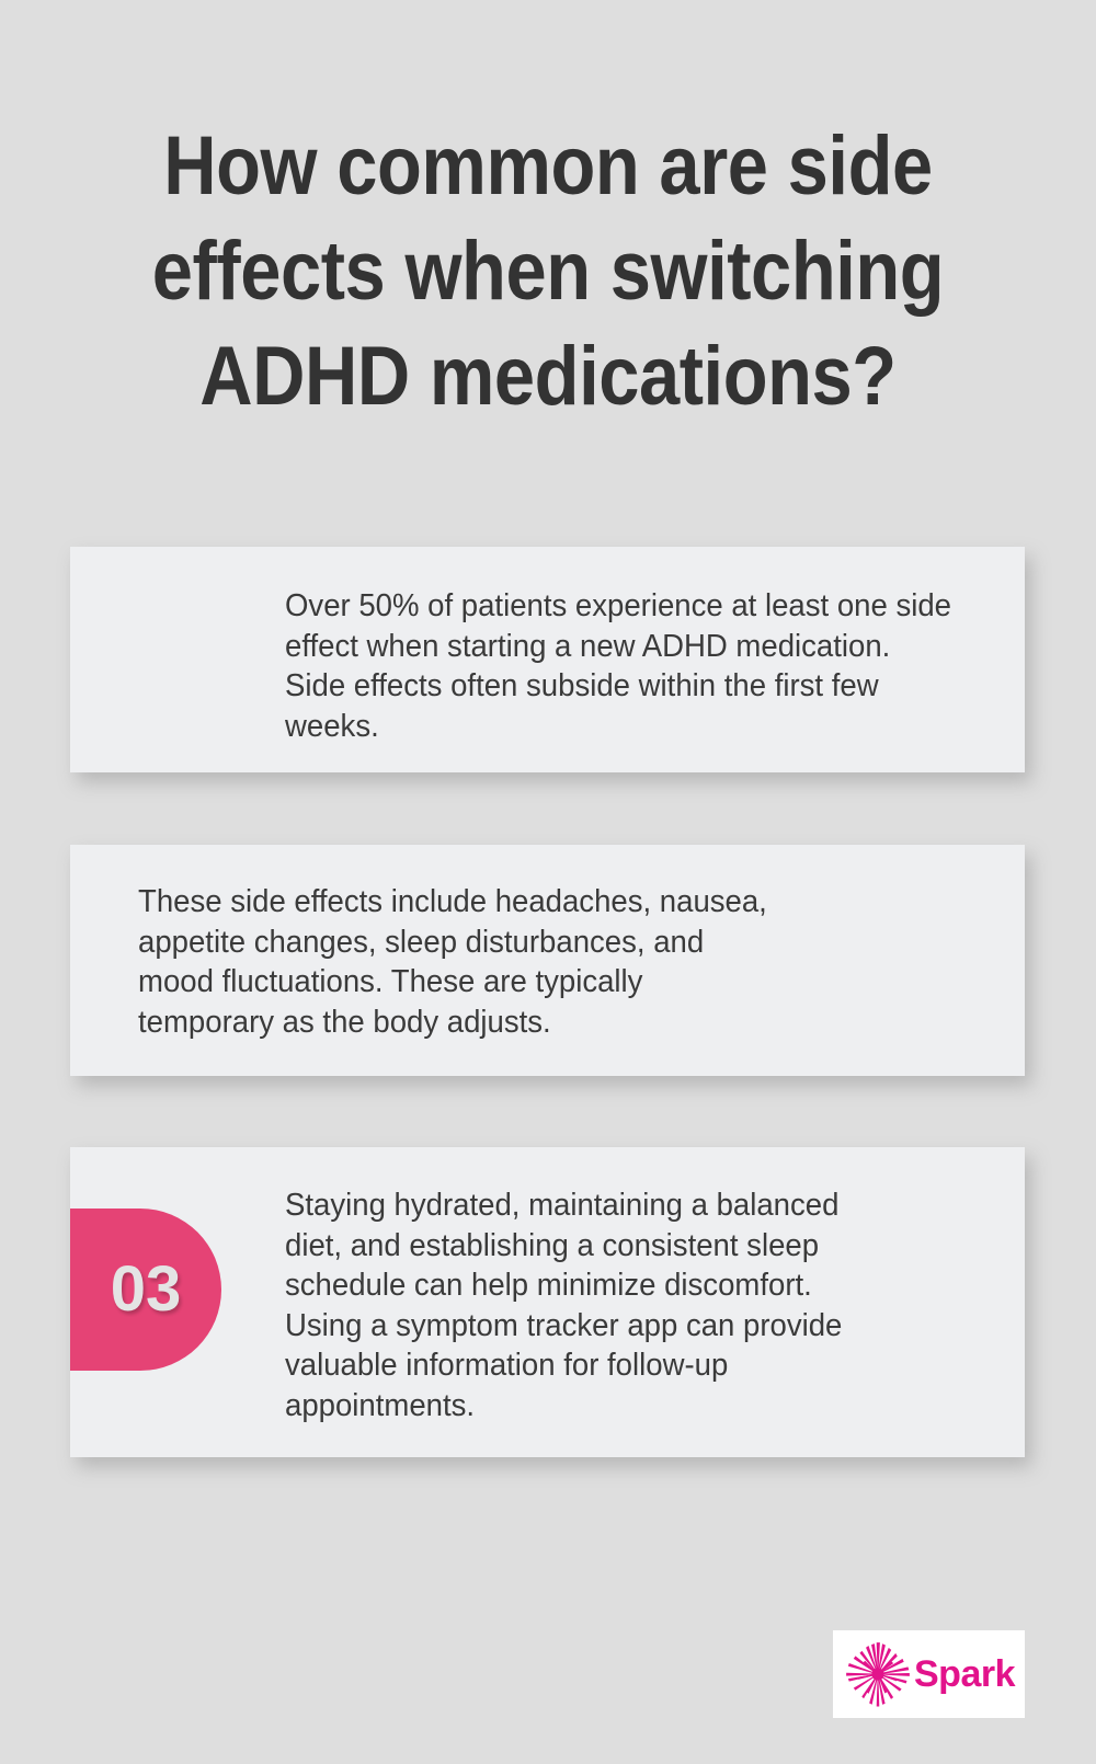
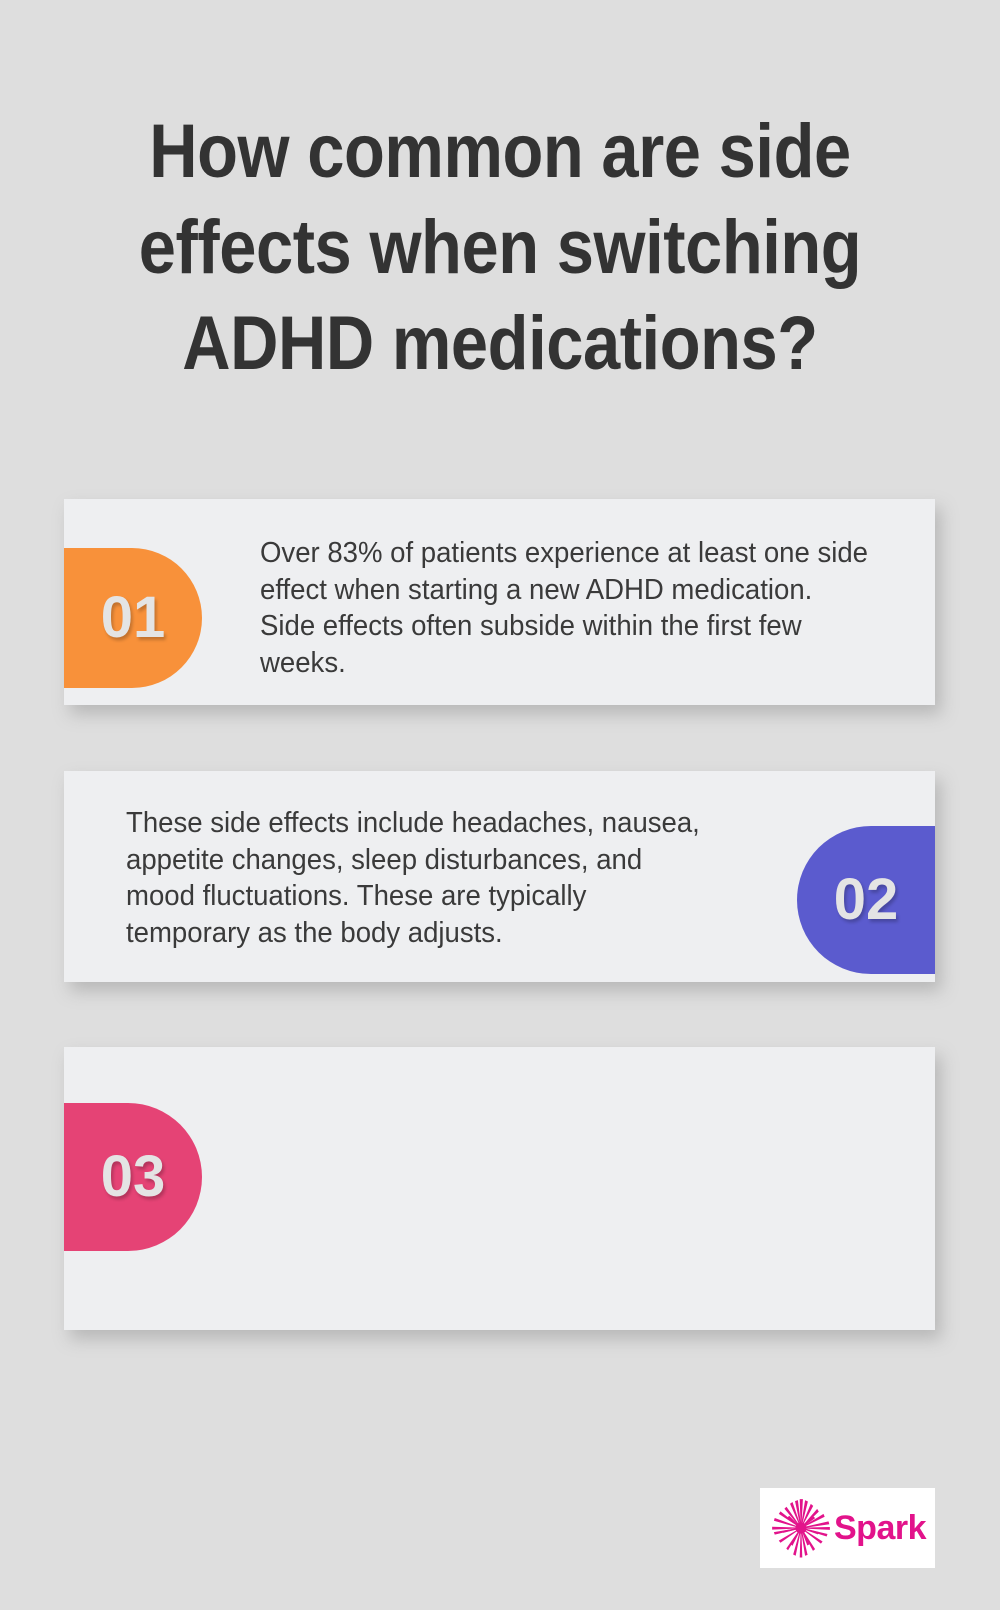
  How common are side
  effects when switching
  ADHD medications?
+ 01
- Over 50% of patients experience at least one side effect when starting a new ADHD medication. Side effects often subside within the first few weeks.
+ Over 83% of patients experience at least one side effect when starting a new ADHD medication. Side effects often subside within the first few weeks.
+ 02
  These side effects include headaches, nausea, appetite changes, sleep disturbances, and mood fluctuations. These are typically temporary as the body adjusts.
  03
- Staying hydrated, maintaining a balanced diet, and establishing a consistent sleep schedule can help minimize discomfort. Using a symptom tracker app can provide valuable information for follow-up appointments.
  Spark
